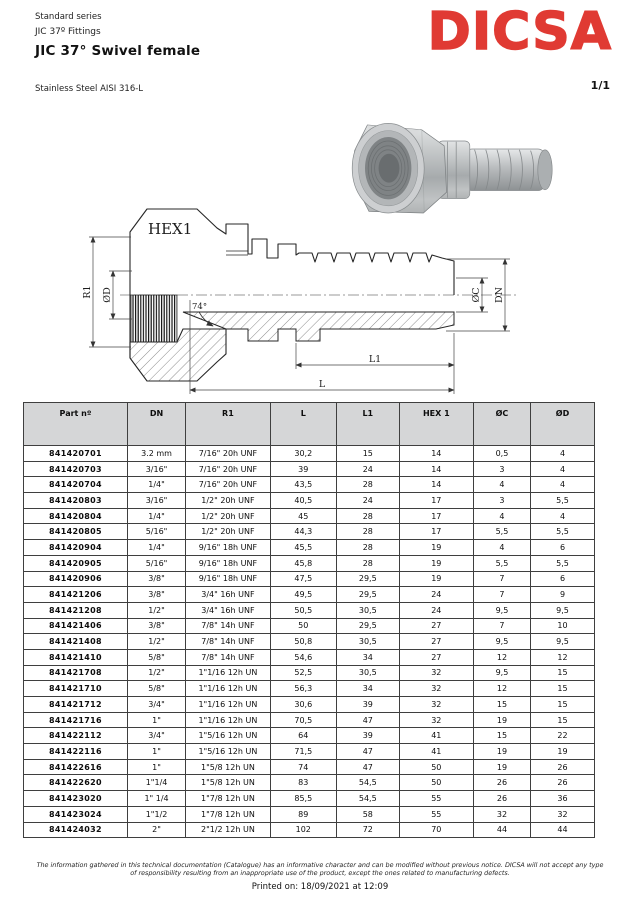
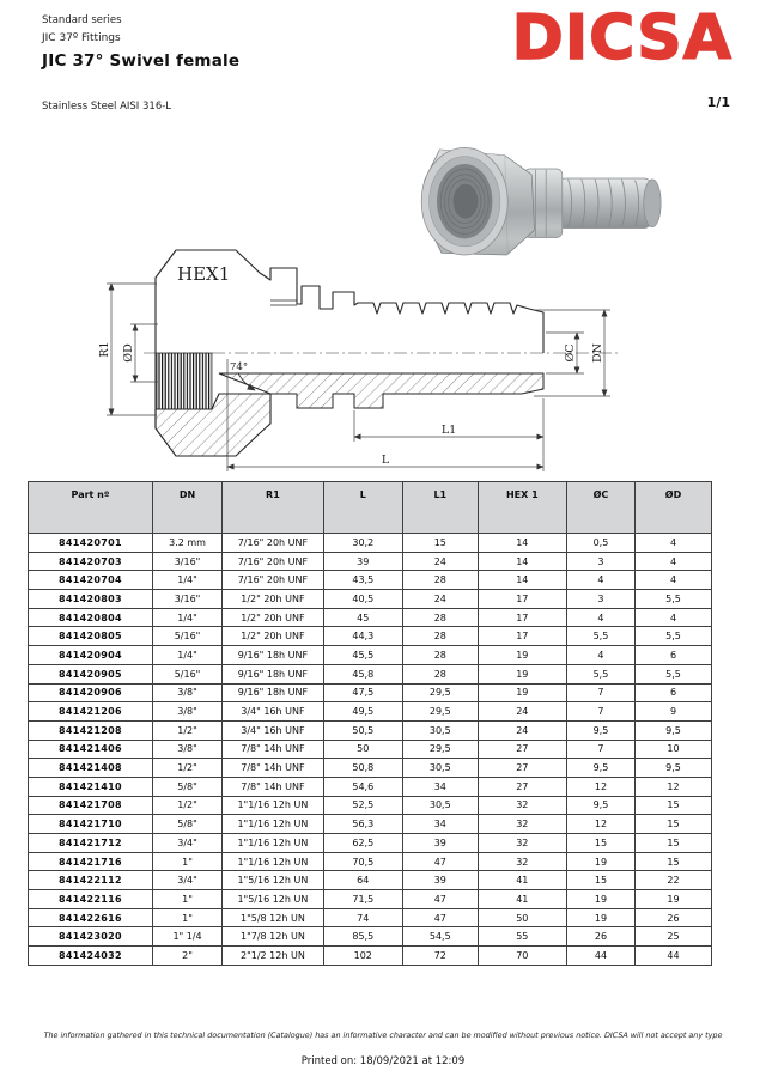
  Standard series
  JIC 37º Fittings
  JIC 37° Swivel female
  DICSA
  Stainless Steel AISI 316-L
  1/1
  74°
  HEX1
  L1
  L
  Part nº	DN	R1	L	L1	HEX 1	ØC	ØD
  841420701	3.2 mm	7/16" 20h UNF	30,2	15	14	0,5	4
  841420703	3/16"	7/16" 20h UNF	39	24	14	3	4
  841420704	1/4"	7/16" 20h UNF	43,5	28	14	4	4
  841420803	3/16"	1/2" 20h UNF	40,5	24	17	3	5,5
  841420804	1/4"	1/2" 20h UNF	45	28	17	4	4
  841420805	5/16"	1/2" 20h UNF	44,3	28	17	5,5	5,5
  841420904	1/4"	9/16" 18h UNF	45,5	28	19	4	6
  841420905	5/16"	9/16" 18h UNF	45,8	28	19	5,5	5,5
  841420906	3/8"	9/16" 18h UNF	47,5	29,5	19	7	6
  841421206	3/8"	3/4" 16h UNF	49,5	29,5	24	7	9
  841421208	1/2"	3/4" 16h UNF	50,5	30,5	24	9,5	9,5
  841421406	3/8"	7/8" 14h UNF	50	29,5	27	7	10
  841421408	1/2"	7/8" 14h UNF	50,8	30,5	27	9,5	9,5
  841421410	5/8"	7/8" 14h UNF	54,6	34	27	12	12
  841421708	1/2"	1"1/16 12h UN	52,5	30,5	32	9,5	15
  841421710	5/8"	1"1/16 12h UN	56,3	34	32	12	15
- 841421712	3/4"	1"1/16 12h UN	30,6	39	32	15	15
+ 841421712	3/4"	1"1/16 12h UN	62,5	39	32	15	15
  841421716	1"	1"1/16 12h UN	70,5	47	32	19	15
  841422112	3/4"	1"5/16 12h UN	64	39	41	15	22
  841422116	1"	1"5/16 12h UN	71,5	47	41	19	19
  841422616	1"	1"5/8 12h UN	74	47	50	19	26
- 841422620	1"1/4	1"5/8 12h UN	83	54,5	50	26	26
- 841423020	1" 1/4	1"7/8 12h UN	85,5	54,5	55	26	36
+ 841423020	1" 1/4	1"7/8 12h UN	85,5	54,5	55	26	25
- 841423024	1"1/2	1"7/8 12h UN	89	58	55	32	32
  841424032	2"	2"1/2 12h UN	102	72	70	44	44
  The information gathered in this technical documentation (Catalogue) has an informative character and can be modified without previous notice. DICSA will not accept any type
- of responsibility resulting from an inappropriate use of the product, except the ones related to manufacturing defects.
  Printed on: 18/09/2021 at 12:09
